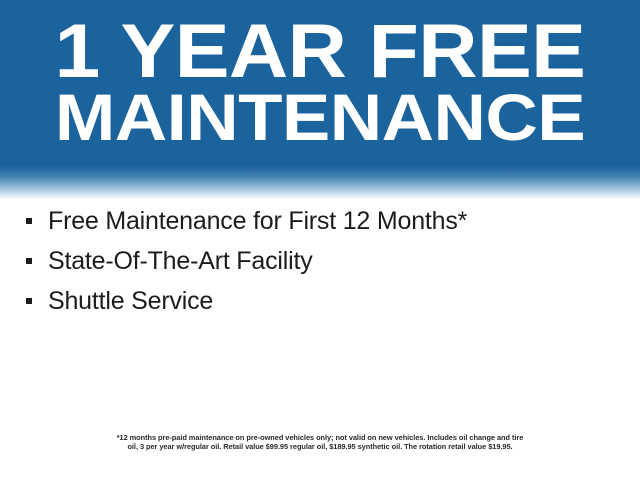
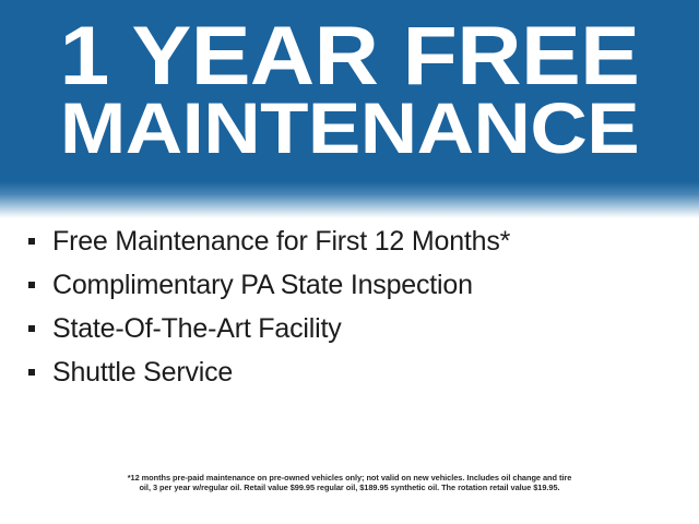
  1 YEAR FREE
  MAINTENANCE
  Free Maintenance for First 12 Months*
+ Complimentary PA State Inspection
  State-Of-The-Art Facility
  Shuttle Service
  *12 months pre-paid maintenance on pre-owned vehicles only; not valid on new vehicles. Includes oil change and tire
  oil, 3 per year w/regular oil. Retail value $99.95 regular oil, $189.95 synthetic oil. The rotation retail value $19.95.
